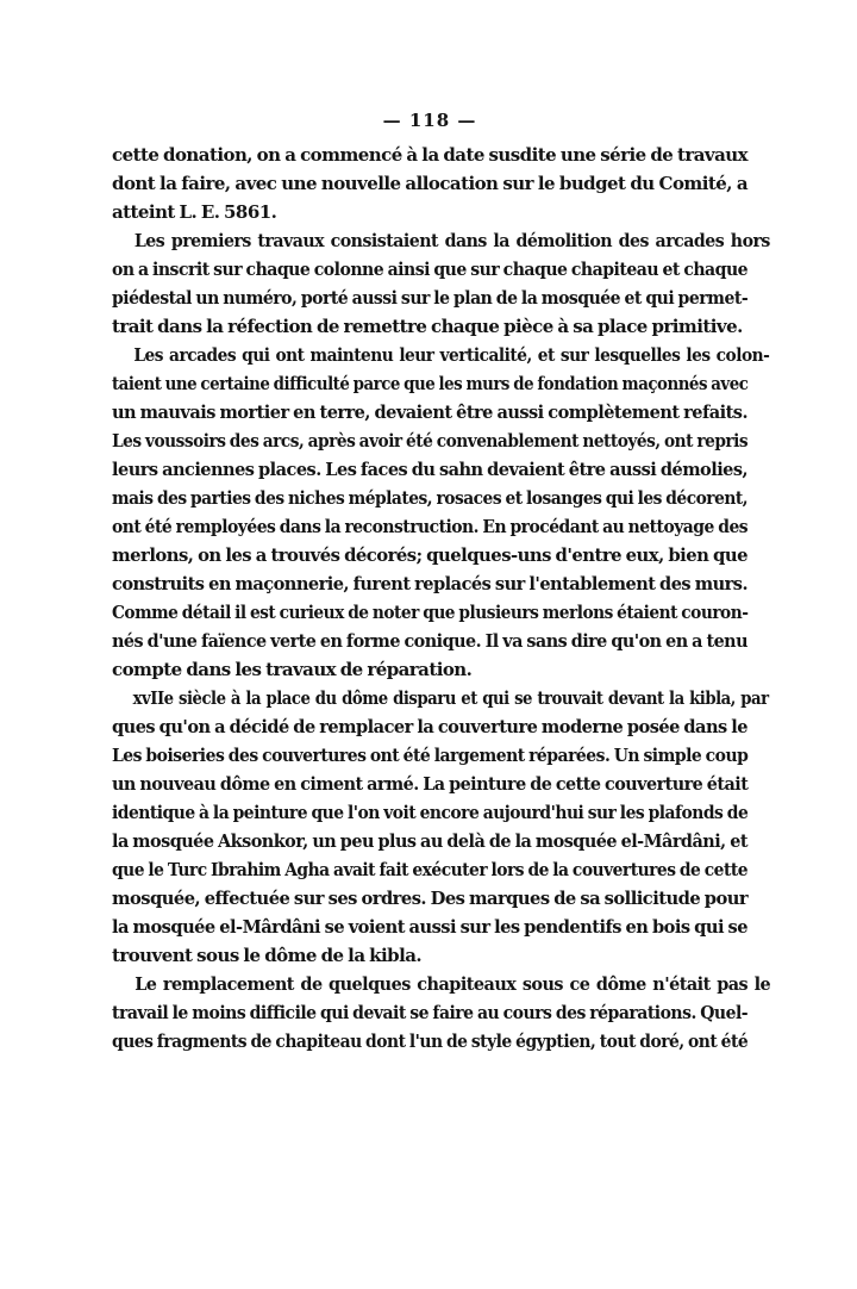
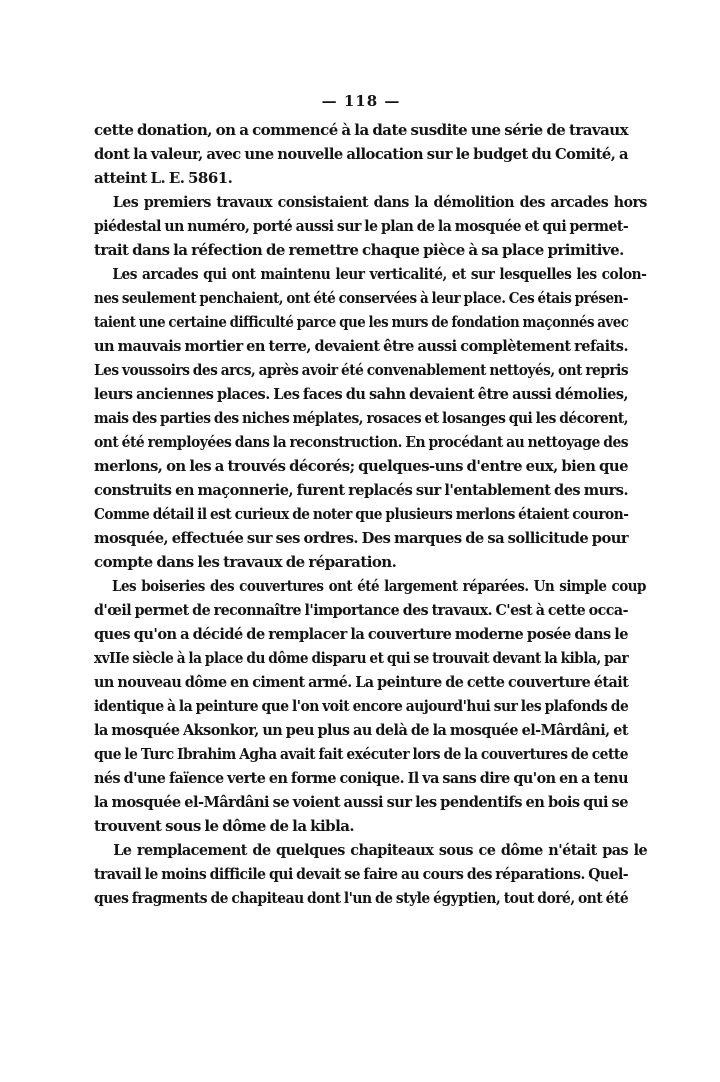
  — 118 —
  cette donation, on a commencé à la date susdite une série de travaux
- dont la faire, avec une nouvelle allocation sur le budget du Comité, a
+ dont la valeur, avec une nouvelle allocation sur le budget du Comité, a
  atteint L. E. 5861.
  Les premiers travaux consistaient dans la démolition des arcades hors
- on a inscrit sur chaque colonne ainsi que sur chaque chapiteau et chaque
  piédestal un numéro, porté aussi sur le plan de la mosquée et qui permet-
  trait dans la réfection de remettre chaque pièce à sa place primitive.
  Les arcades qui ont maintenu leur verticalité, et sur lesquelles les colon-
+ nes seulement penchaient, ont été conservées à leur place. Ces étais présen-
  taient une certaine difficulté parce que les murs de fondation maçonnés avec
  un mauvais mortier en terre, devaient être aussi complètement refaits.
  Les voussoirs des arcs, après avoir été convenablement nettoyés, ont repris
  leurs anciennes places. Les faces du sahn devaient être aussi démolies,
  mais des parties des niches méplates, rosaces et losanges qui les décorent,
  ont été remployées dans la reconstruction. En procédant au nettoyage des
  merlons, on les a trouvés décorés; quelques-uns d'entre eux, bien que
  construits en maçonnerie, furent replacés sur l'entablement des murs.
  Comme détail il est curieux de noter que plusieurs merlons étaient couron-
- nés d'une faïence verte en forme conique. Il va sans dire qu'on en a tenu
+ mosquée, effectuée sur ses ordres. Des marques de sa sollicitude pour
  compte dans les travaux de réparation.
- xvIIe siècle à la place du dôme disparu et qui se trouvait devant la kibla, par
+ Les boiseries des couvertures ont été largement réparées. Un simple coup
+ d'œil permet de reconnaître l'importance des travaux. C'est à cette occa-
  ques qu'on a décidé de remplacer la couverture moderne posée dans le
- Les boiseries des couvertures ont été largement réparées. Un simple coup
+ xvIIe siècle à la place du dôme disparu et qui se trouvait devant la kibla, par
  un nouveau dôme en ciment armé. La peinture de cette couverture était
  identique à la peinture que l'on voit encore aujourd'hui sur les plafonds de
  la mosquée Aksonkor, un peu plus au delà de la mosquée el-Mârdâni, et
  que le Turc Ibrahim Agha avait fait exécuter lors de la couvertures de cette
- mosquée, effectuée sur ses ordres. Des marques de sa sollicitude pour
+ nés d'une faïence verte en forme conique. Il va sans dire qu'on en a tenu
  la mosquée el-Mârdâni se voient aussi sur les pendentifs en bois qui se
  trouvent sous le dôme de la kibla.
  Le remplacement de quelques chapiteaux sous ce dôme n'était pas le
  travail le moins difficile qui devait se faire au cours des réparations. Quel-
  ques fragments de chapiteau dont l'un de style égyptien, tout doré, ont été
